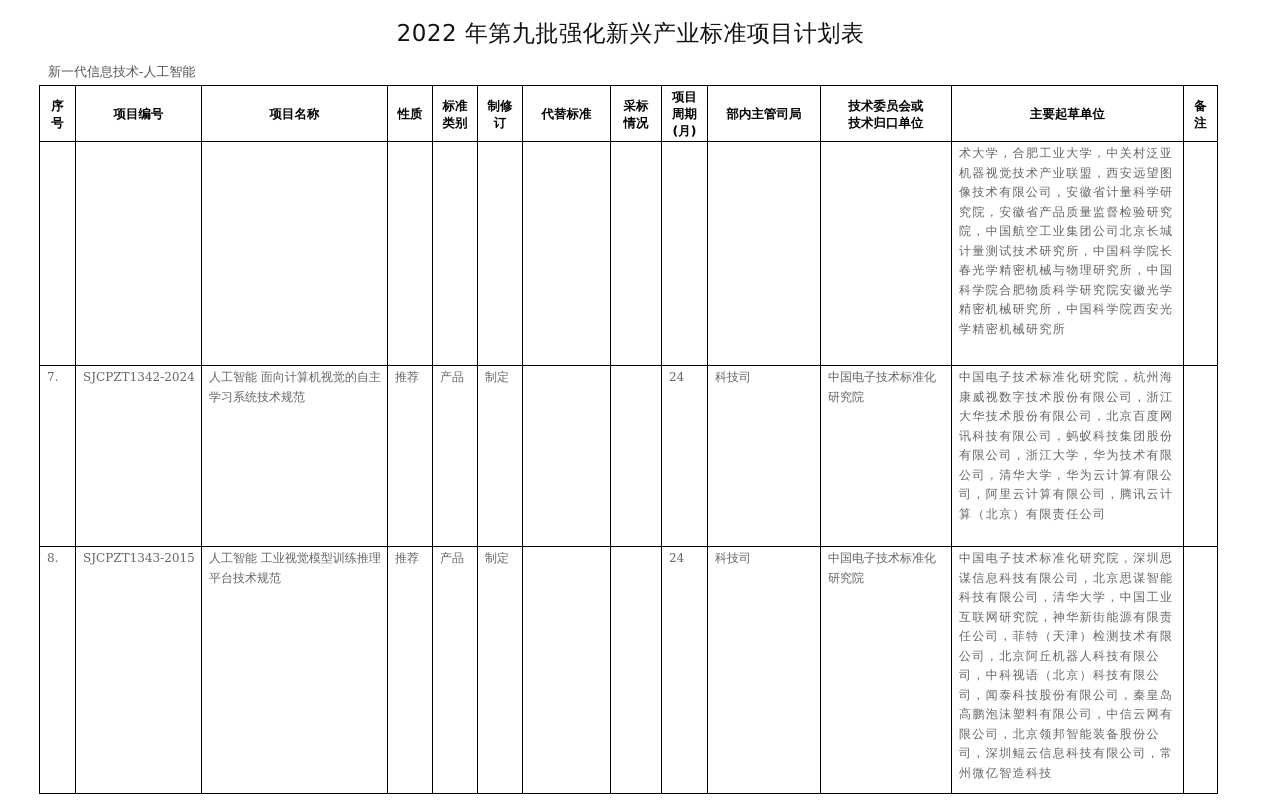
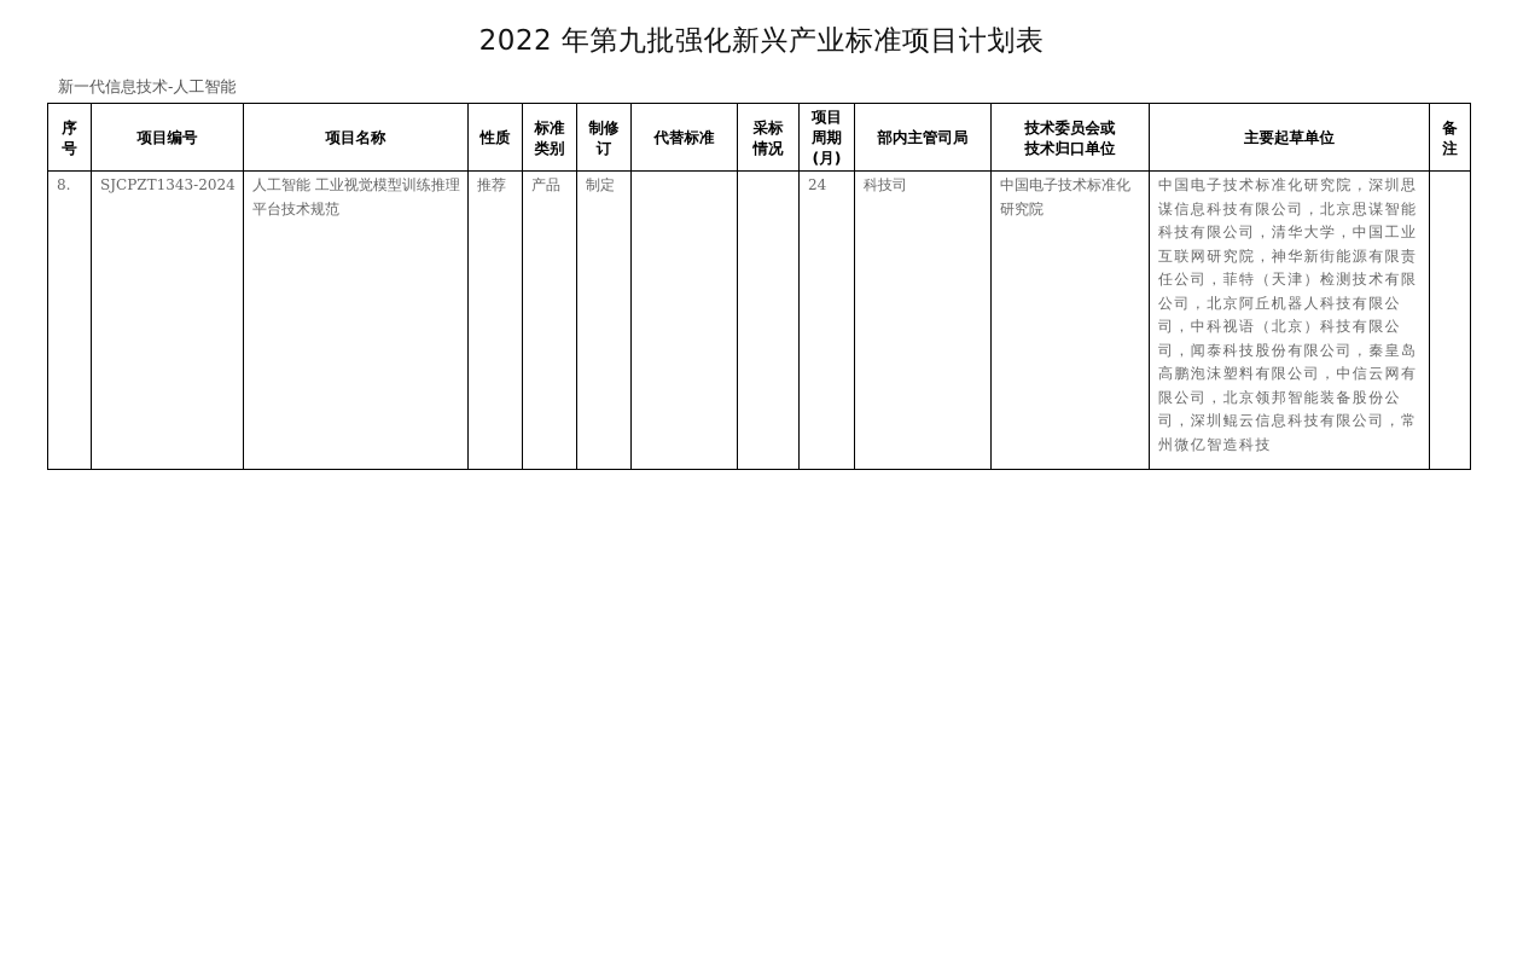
  2022 年第九批强化新兴产业标准项目计划表
  新一代信息技术-人工智能
  序号	项目编号	项目名称	性质	标准类别	制修订	代替标准	采标情况	项目周期(月)	部内主管司局	技术委员会或技术归口单位	主要起草单位	备注
- 											术大学，合肥工业大学，中关村泛亚机器视觉技术产业联盟，西安远望图像技术有限公司，安徽省计量科学研究院，安徽省产品质量监督检验研究院，中国航空工业集团公司北京长城计量测试技术研究所，中国科学院长春光学精密机械与物理研究所，中国科学院合肥物质科学研究院安徽光学精密机械研究所，中国科学院西安光学精密机械研究所
- 7.	SJCPZT1342-2024	人工智能 面向计算机视觉的自主学习系统技术规范	推荐	产品	制定			24	科技司	中国电子技术标准化研究院	中国电子技术标准化研究院，杭州海康威视数字技术股份有限公司，浙江大华技术股份有限公司，北京百度网讯科技有限公司，蚂蚁科技集团股份有限公司，浙江大学，华为技术有限公司，清华大学，华为云计算有限公司，阿里云计算有限公司，腾讯云计算（北京）有限责任公司
- 8.	SJCPZT1343-2015	人工智能 工业视觉模型训练推理平台技术规范	推荐	产品	制定			24	科技司	中国电子技术标准化研究院	中国电子技术标准化研究院，深圳思谋信息科技有限公司，北京思谋智能科技有限公司，清华大学，中国工业互联网研究院，神华新街能源有限责任公司，菲特（天津）检测技术有限公司，北京阿丘机器人科技有限公司，中科视语（北京）科技有限公司，闻泰科技股份有限公司，秦皇岛高鹏泡沫塑料有限公司，中信云网有限公司，北京领邦智能装备股份公司，深圳鲲云信息科技有限公司，常州微亿智造科技
+ 8.	SJCPZT1343-2024	人工智能 工业视觉模型训练推理平台技术规范	推荐	产品	制定			24	科技司	中国电子技术标准化研究院	中国电子技术标准化研究院，深圳思谋信息科技有限公司，北京思谋智能科技有限公司，清华大学，中国工业互联网研究院，神华新街能源有限责任公司，菲特（天津）检测技术有限公司，北京阿丘机器人科技有限公司，中科视语（北京）科技有限公司，闻泰科技股份有限公司，秦皇岛高鹏泡沫塑料有限公司，中信云网有限公司，北京领邦智能装备股份公司，深圳鲲云信息科技有限公司，常州微亿智造科技
